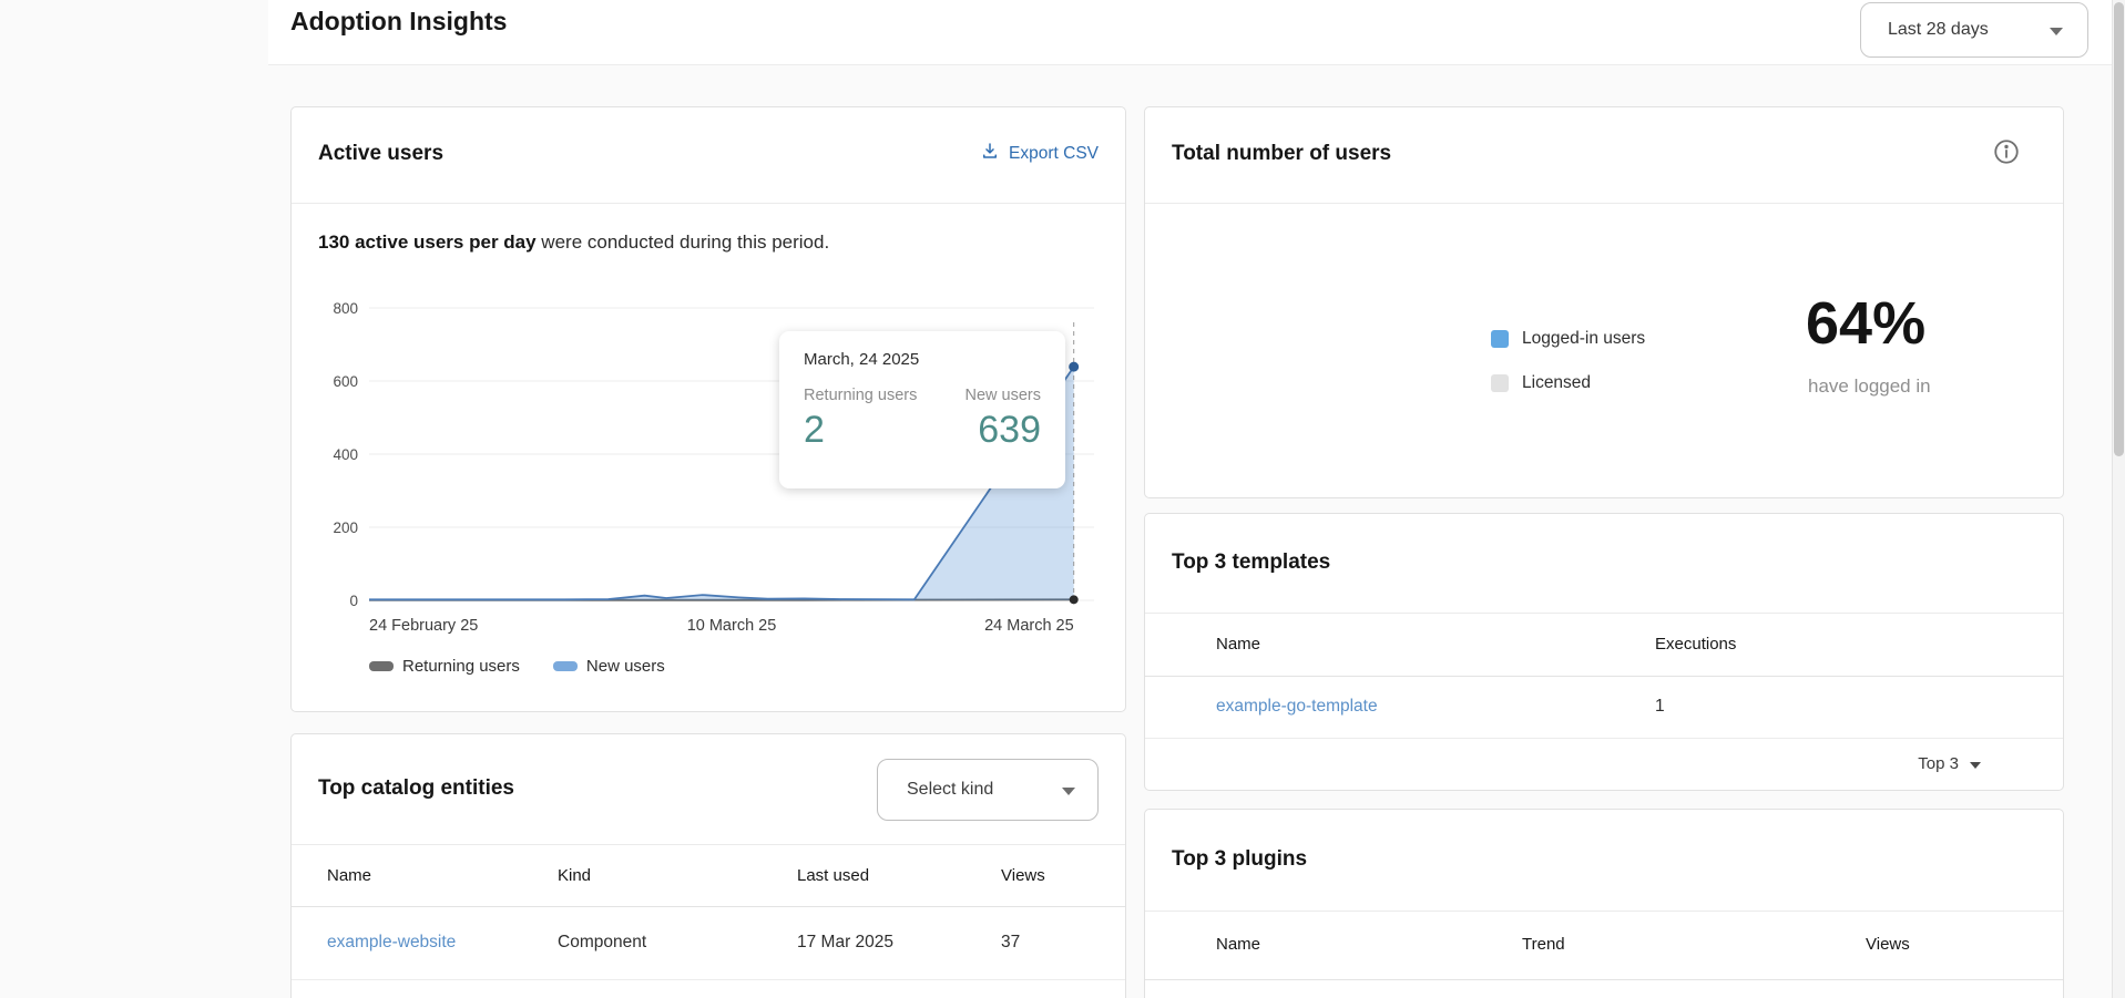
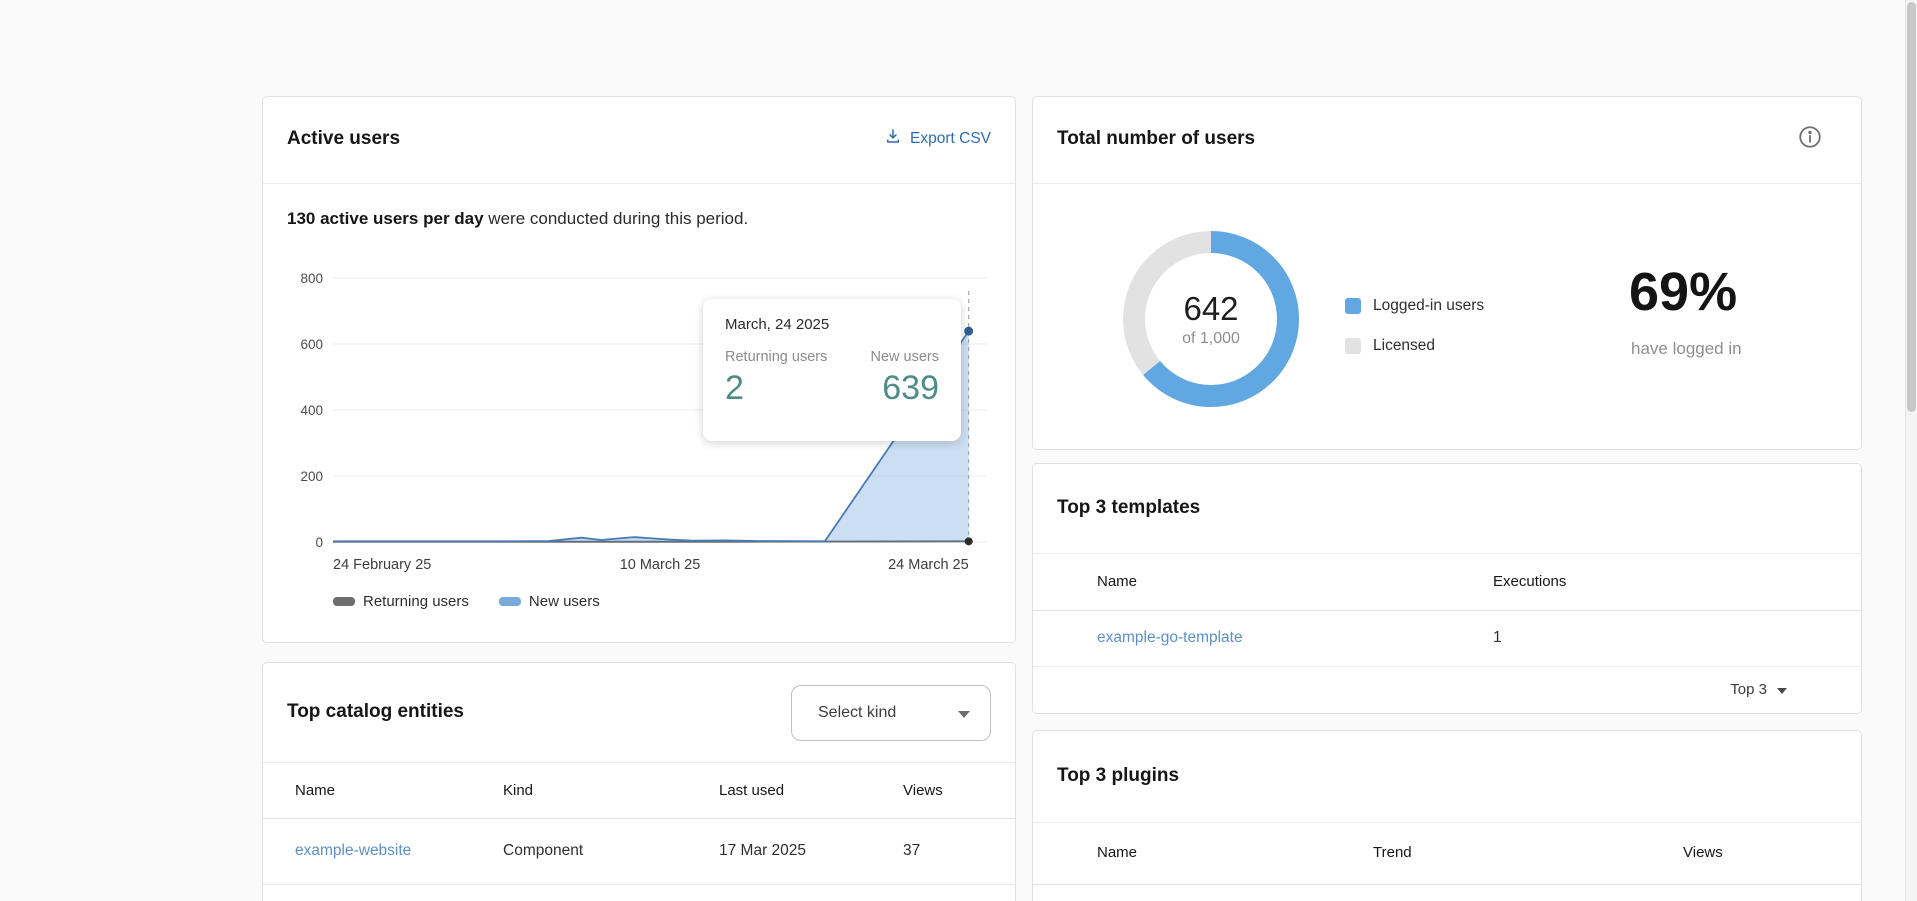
- Adoption Insights
- Last 28 days
  Active users
  Export CSV
  130 active users per day were conducted during this period.
  800
  600
  400
  200
  0
  24 February 25
  10 March 25
  24 March 25
  March, 24 2025
  Returning users
  2
  New users
  639
  Returning users
  New users
  Total number of users
+ 642
+ of 1,000
  Logged-in users
  Licensed
- 64%
+ 69%
  have logged in
  Top 3 templates
  Name
  Executions
  example-go-template
  1
  Top 3
  Top catalog entities
  Select kind
  Name
  Kind
  Last used
  Views
  example-website
  Component
  17 Mar 2025
  37
  Top 3 plugins
  Name
  Trend
  Views
